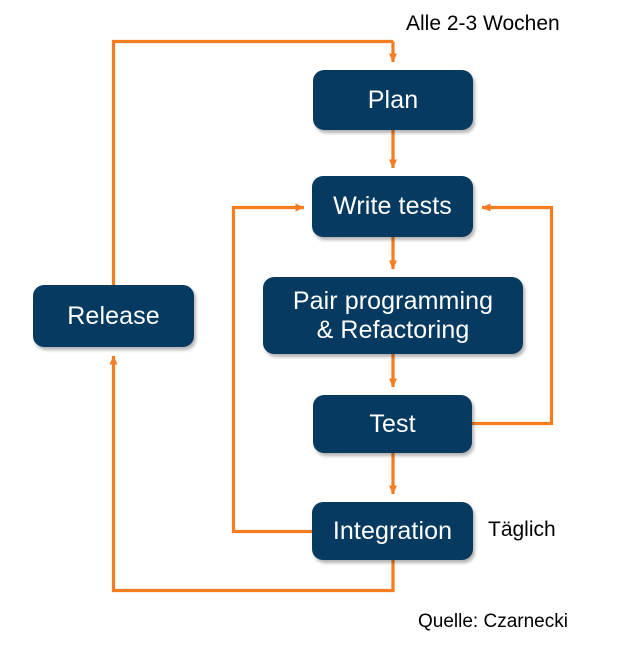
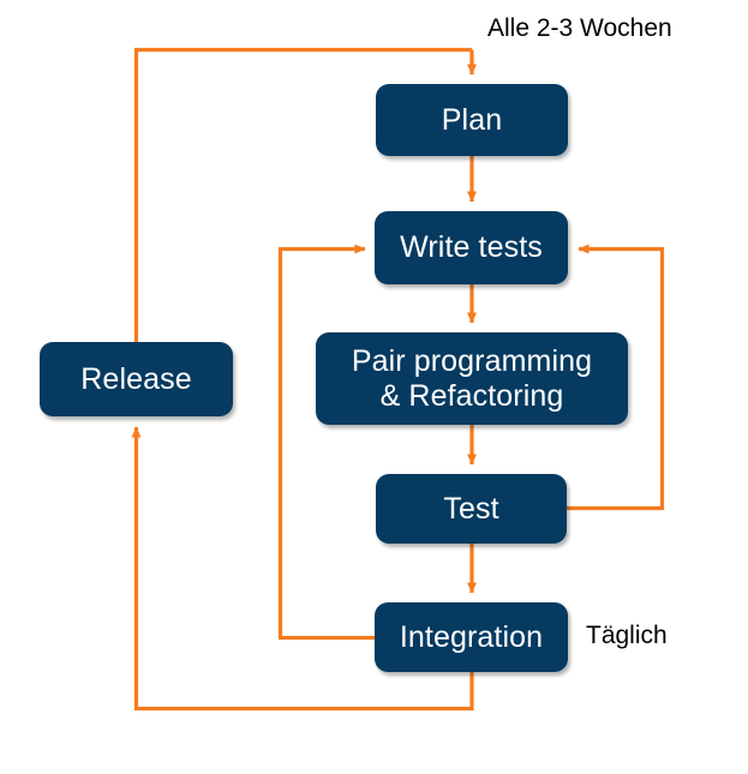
  Plan
  Write tests
  Pair programming
  & Refactoring
  Test
  Integration
  Release
  Alle 2-3 Wochen
  Täglich
- Quelle: Czarnecki
